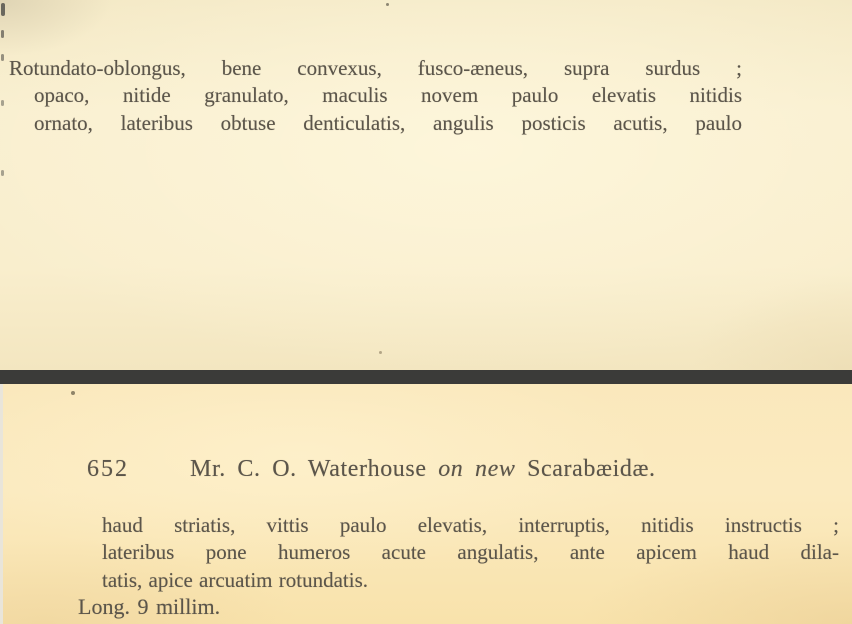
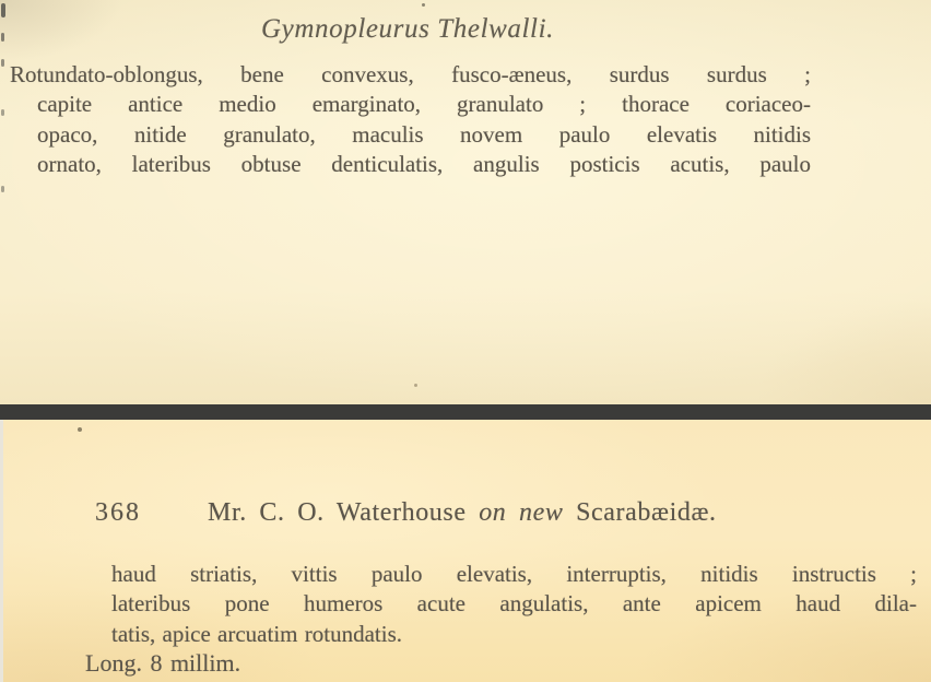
+ Gymnopleurus Thelwalli.
- Rotundato-oblongus, bene convexus, fusco-æneus, supra surdus ;
+ Rotundato-oblongus, bene convexus, fusco-æneus, surdus surdus ;
+ capite antice medio emarginato, granulato ; thorace coriaceo-
  opaco, nitide granulato, maculis novem paulo elevatis nitidis
  ornato, lateribus obtuse denticulatis, angulis posticis acutis, paulo
- 652
+ 368
  Mr. C. O. Waterhouse on new Scarabæidæ.
  haud striatis, vittis paulo elevatis, interruptis, nitidis instructis ;
  lateribus pone humeros acute angulatis, ante apicem haud dila-
  tatis, apice arcuatim rotundatis.
- Long. 9 millim.
+ Long. 8 millim.
